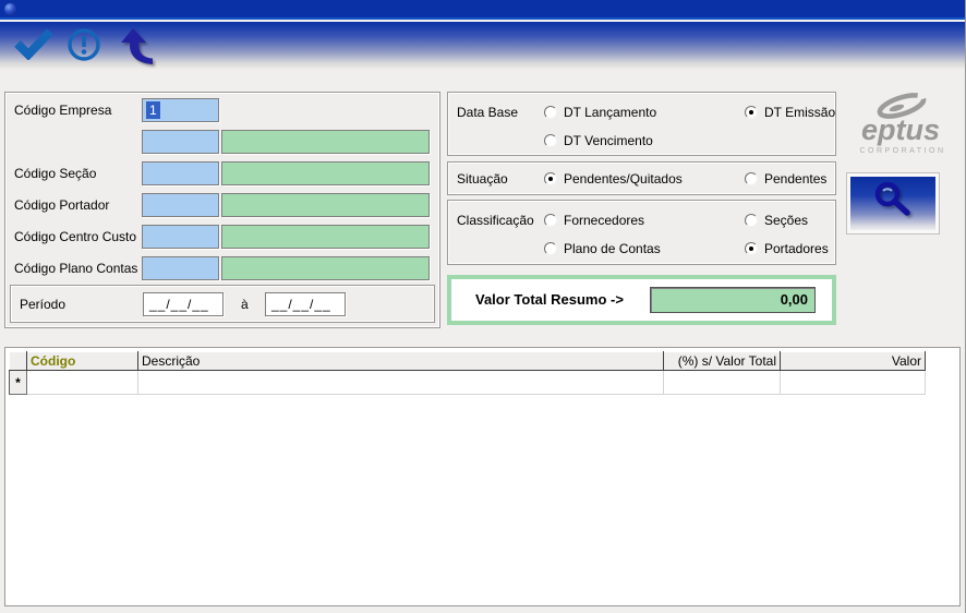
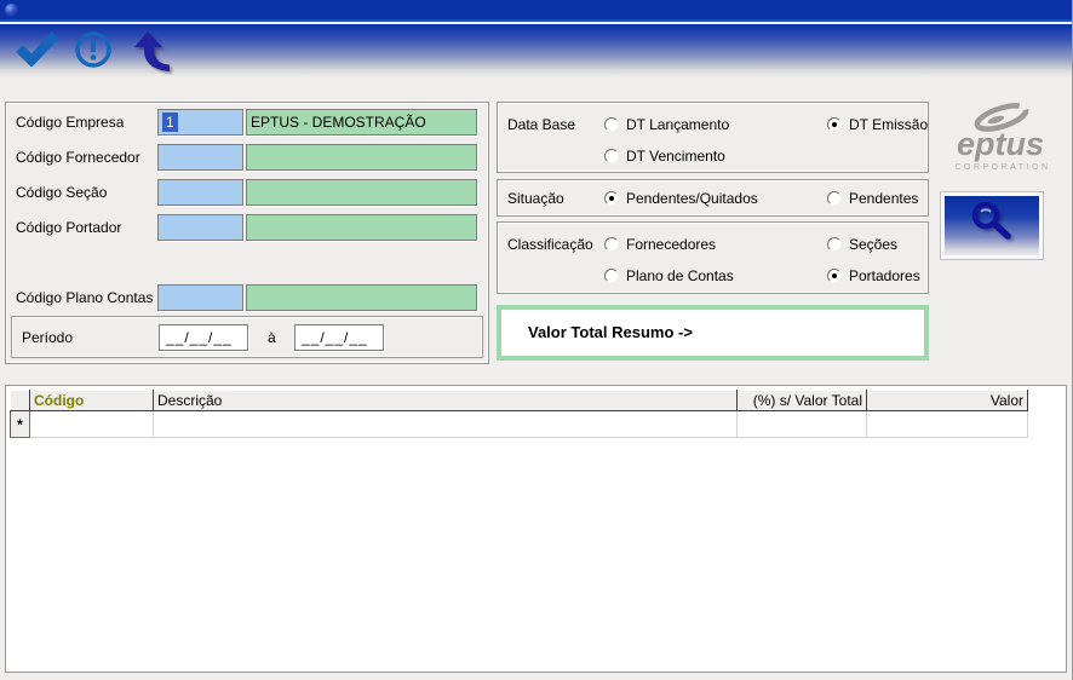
  Código Empresa
  1
+ EPTUS - DEMOSTRAÇÃO
+ Código Fornecedor
  Código Seção
  Código Portador
- Código Centro Custo
  Código Plano Contas
  Período
  __/__/__
  à
  __/__/__
  Data Base
  DT Lançamento
  DT Vencimento
  DT Emissão
  Situação
  Pendentes/Quitados
  Pendentes
  Classificação
  Fornecedores
  Plano de Contas
  Seções
  Portadores
  Valor Total Resumo ->
- 0,00
  eptus
  	Código	Descrição	(%) s/ Valor Total	Valor
  *
